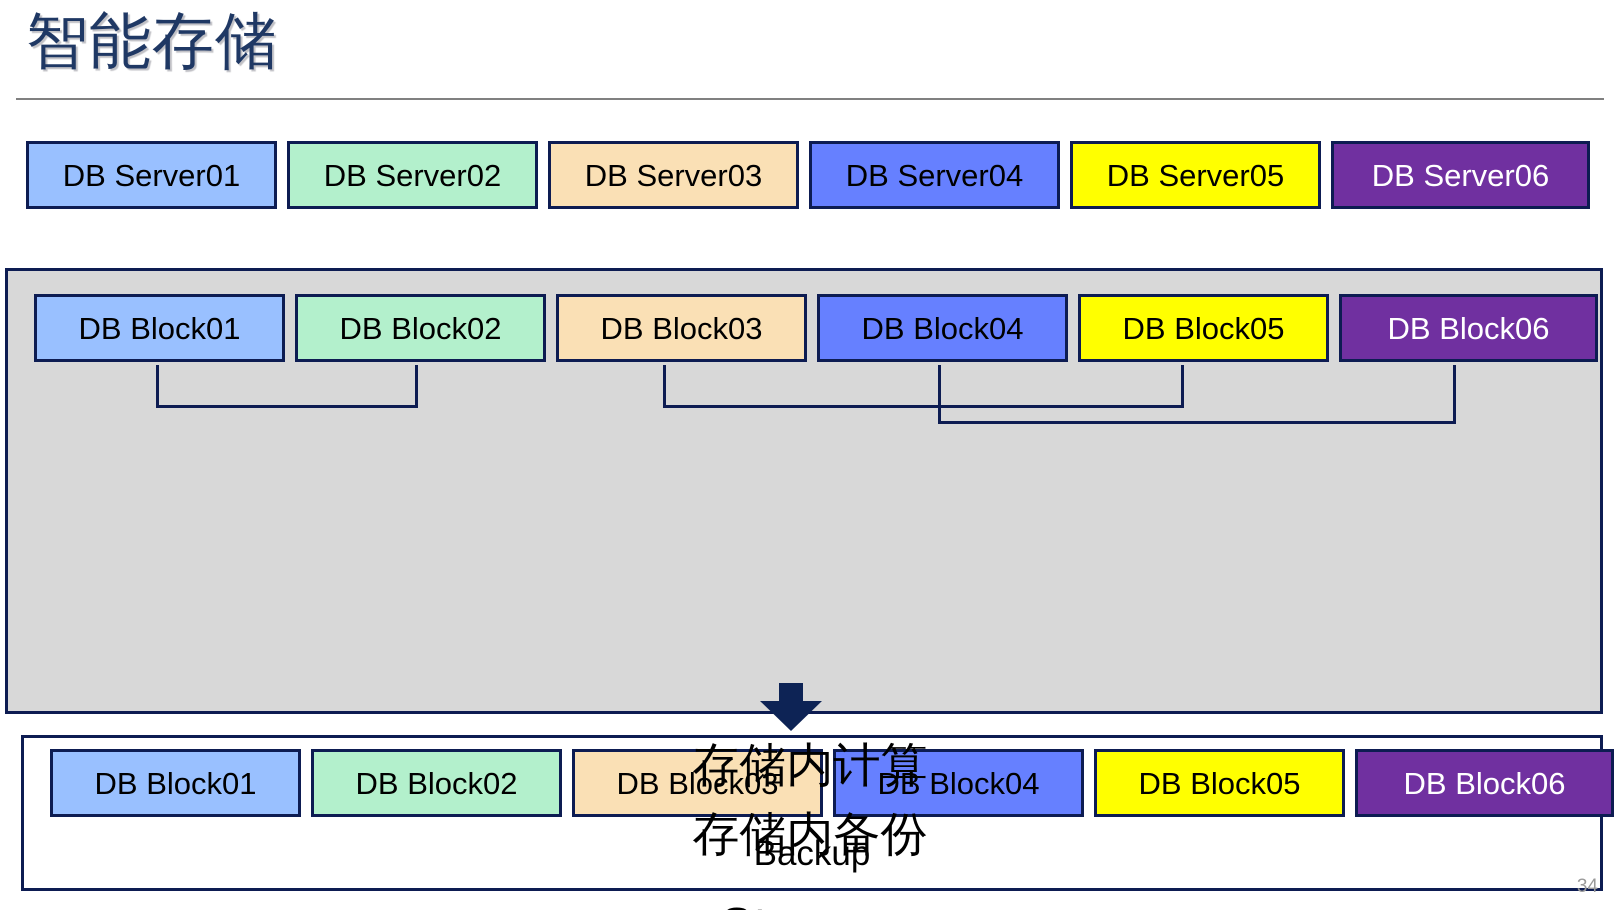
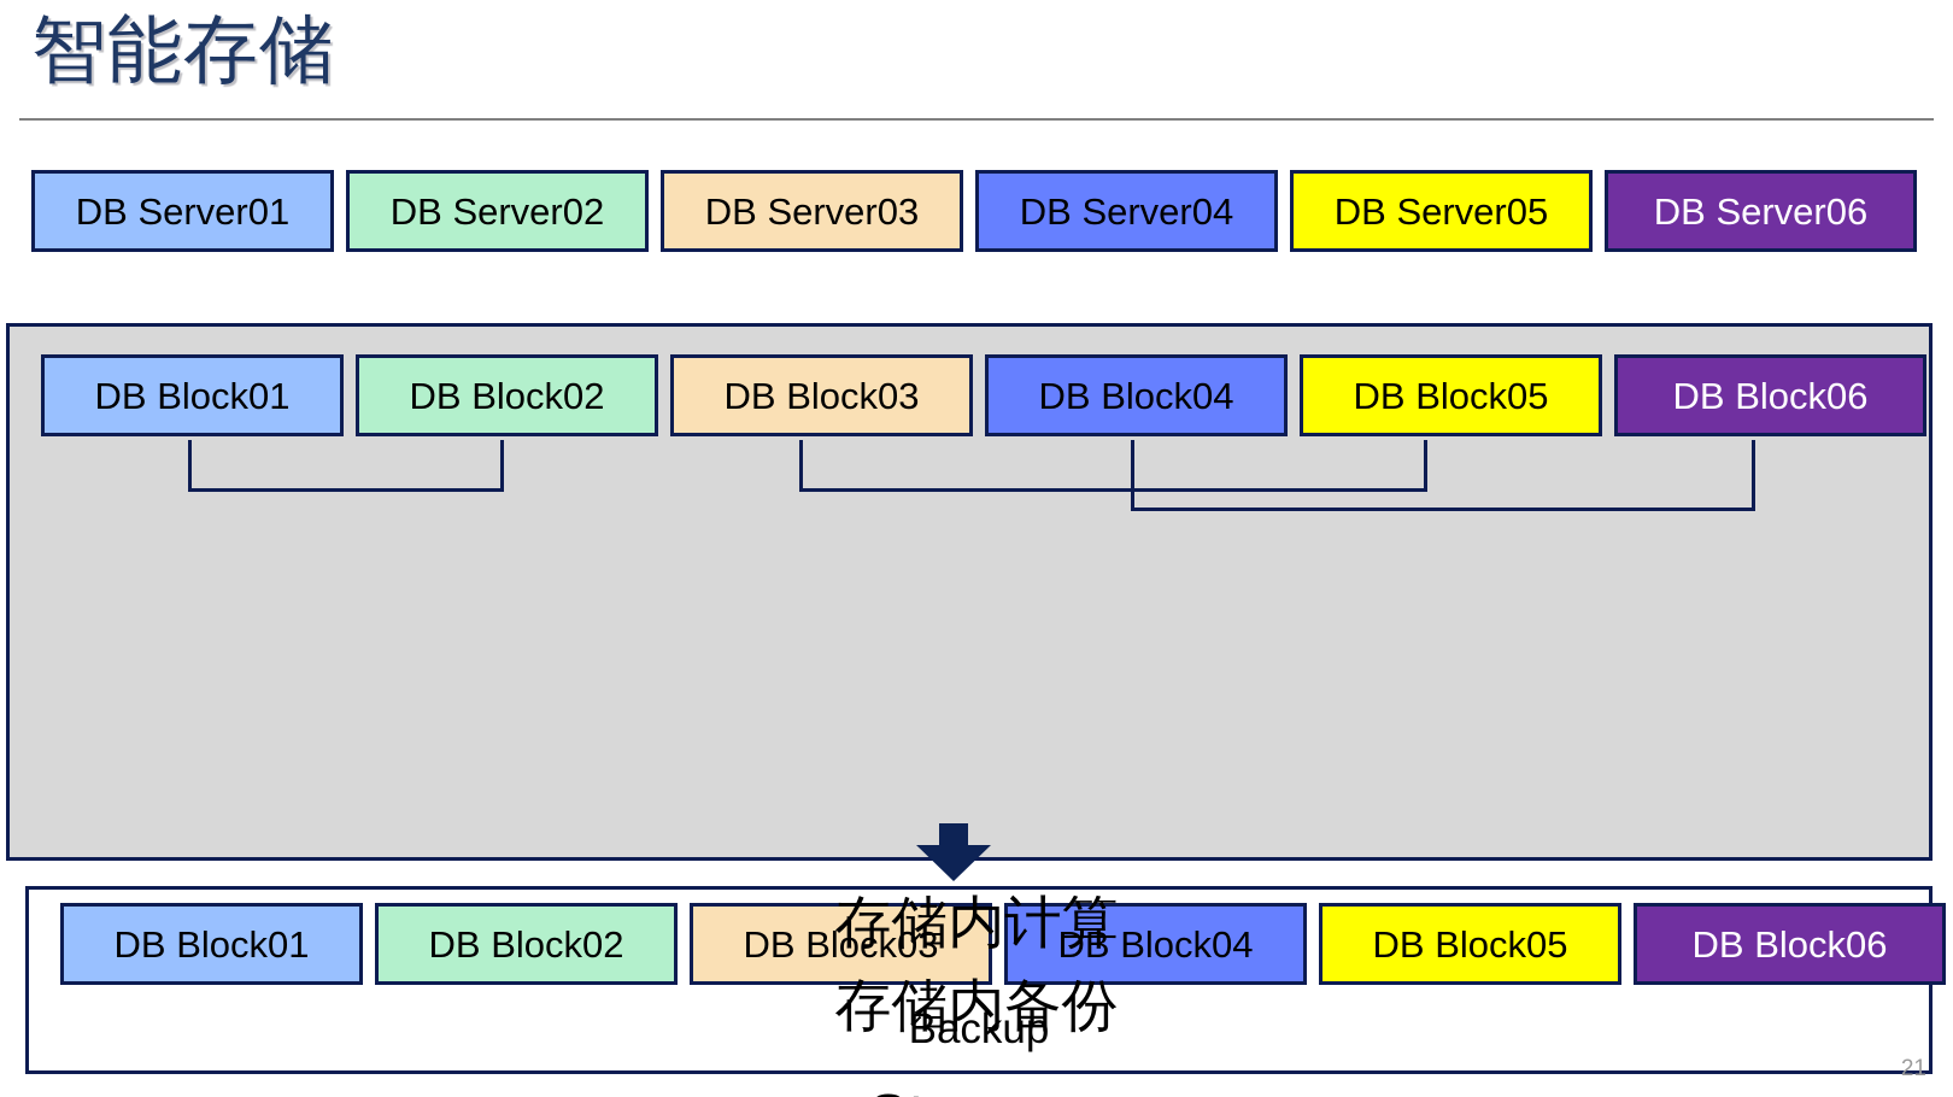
  智能存储
  DB Server01
  DB Server02
  DB Server03
  DB Server04
  DB Server05
  DB Server06
  DB Block01
  DB Block02
  DB Block03
  DB Block04
  DB Block05
  DB Block06
  DB Block01
  DB Block02
  DB Block03
  DB Block04
  DB Block05
  DB Block06
  Backup
  存储内计算
  存储内备份
- 34
+ 21
